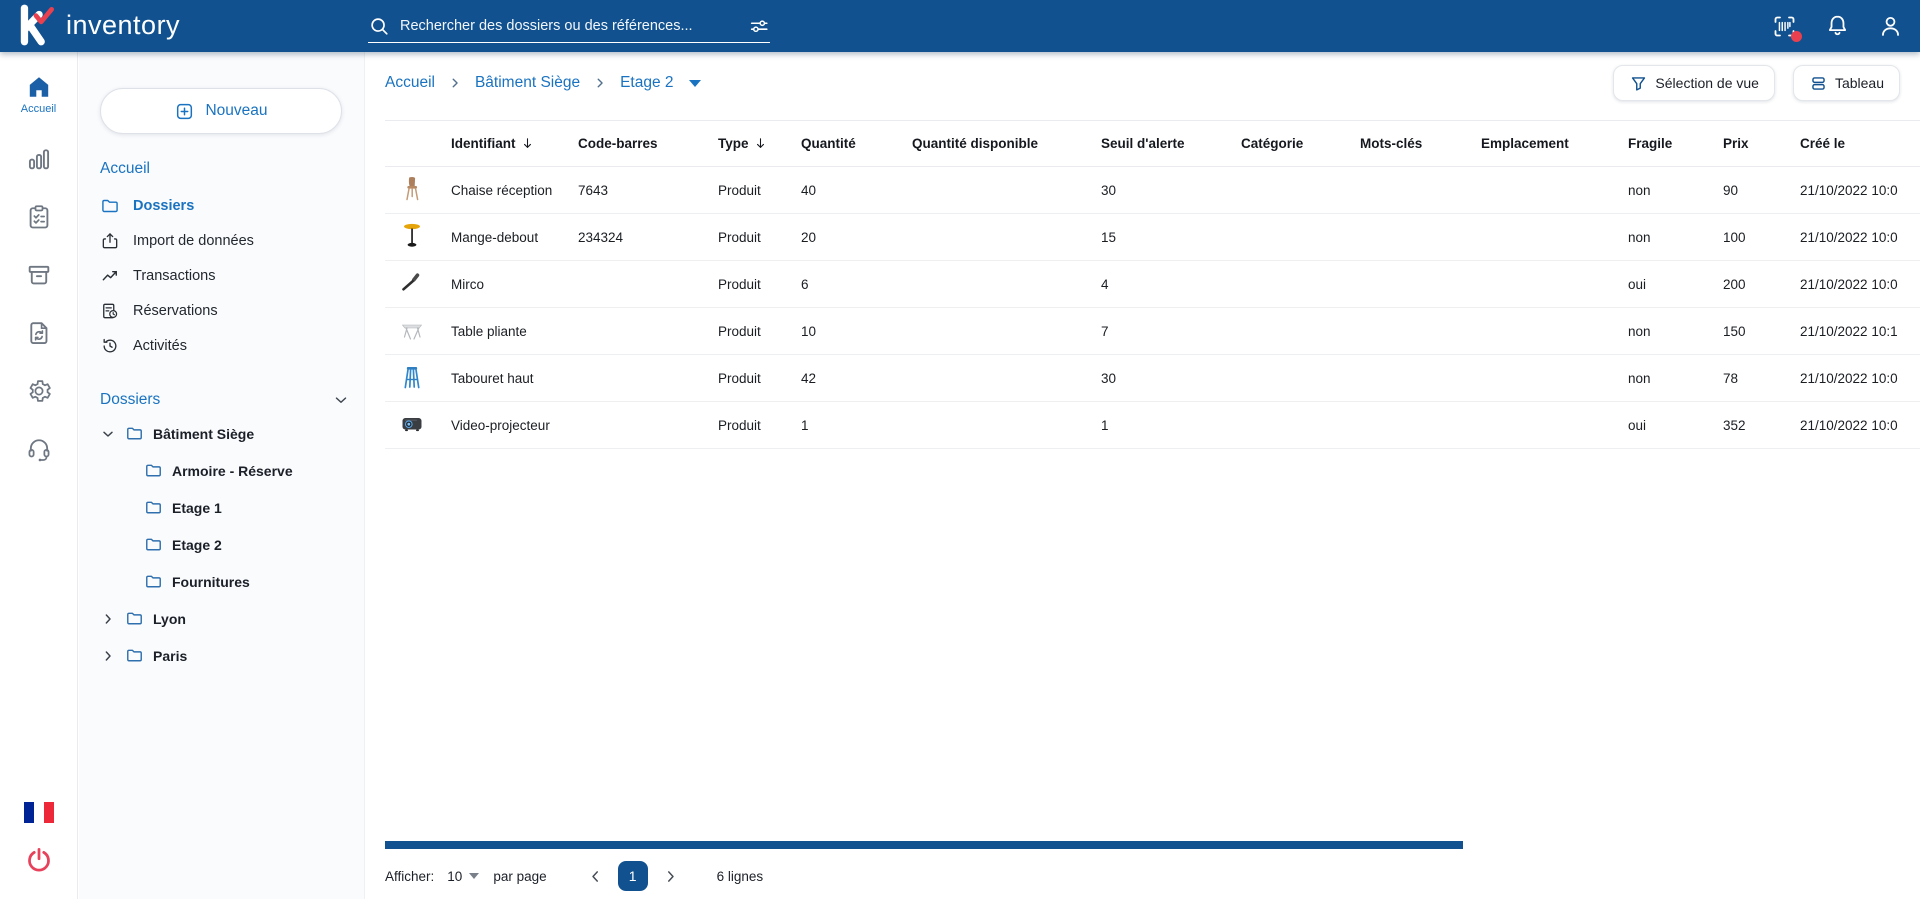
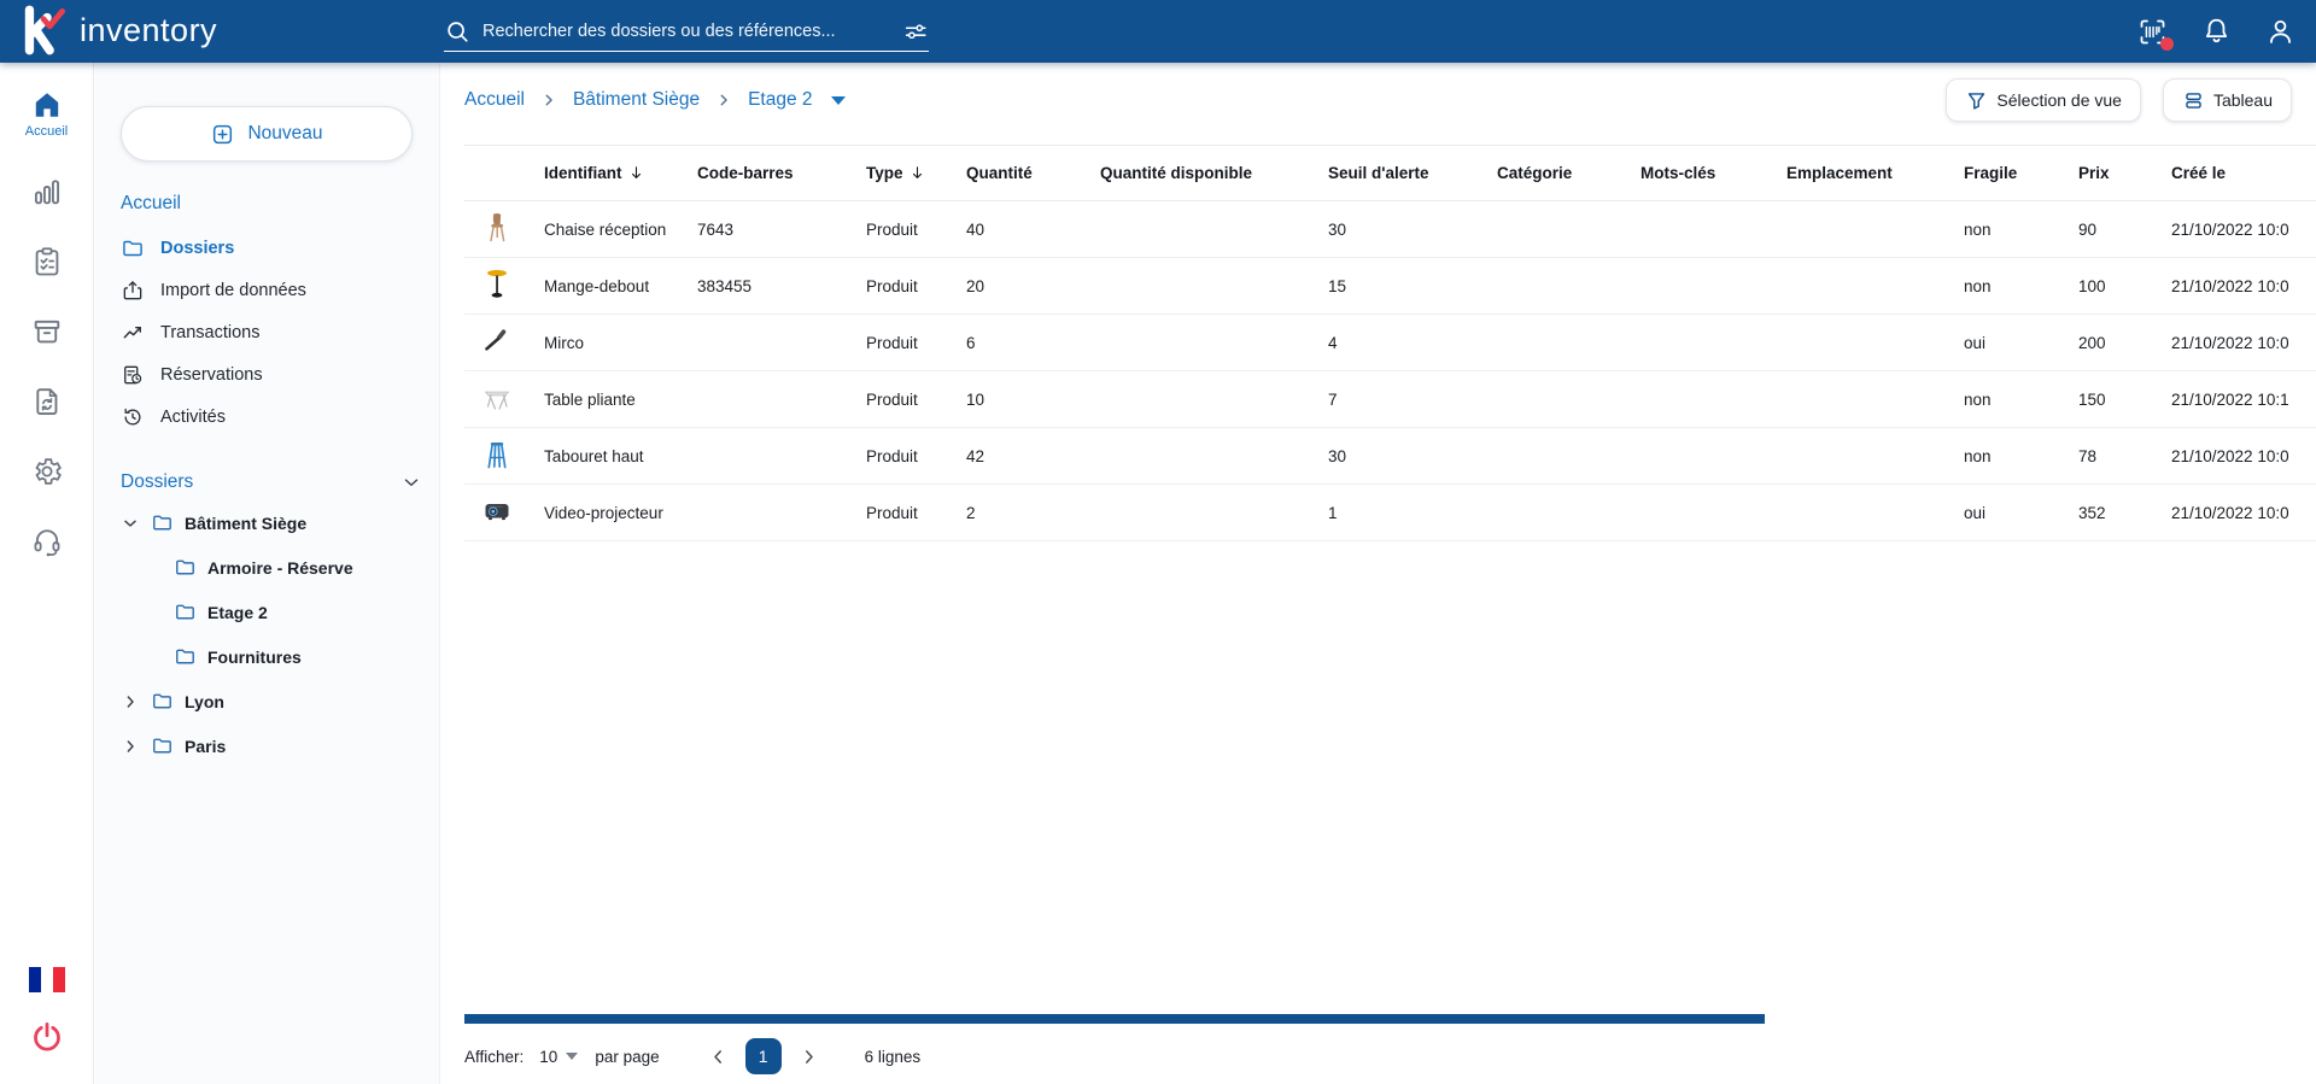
  inventory
  Rechercher des dossiers ou des références...
  Accueil
  Nouveau
  Accueil
  Dossiers
  Import de données
  Transactions
  Réservations
  Activités
  Dossiers
  Bâtiment Siège
  Armoire - Réserve
- Etage 1
  Etage 2
  Fournitures
  Lyon
  Paris
  Accueil
  Bâtiment Siège
  Etage 2
  Sélection de vue
  Tableau
  	Identifiant	Code-barres	Type	Quantité	Quantité disponible	Seuil d'alerte	Catégorie	Mots-clés	Emplacement	Fragile	Prix	Créé le
  	Chaise réception	7643	Produit	40		30				non	90	21/10/2022 10:0
- 	Mange-debout	234324	Produit	20		15				non	100	21/10/2022 10:0
+ 	Mange-debout	383455	Produit	20		15				non	100	21/10/2022 10:0
  	Mirco		Produit	6		4				oui	200	21/10/2022 10:0
  	Table pliante		Produit	10		7				non	150	21/10/2022 10:1
  	Tabouret haut		Produit	42		30				non	78	21/10/2022 10:0
- 	Video-projecteur		Produit	1		1				oui	352	21/10/2022 10:0
+ 	Video-projecteur		Produit	2		1				oui	352	21/10/2022 10:0
  Afficher:
  10
  par page
  1
  6 lignes
